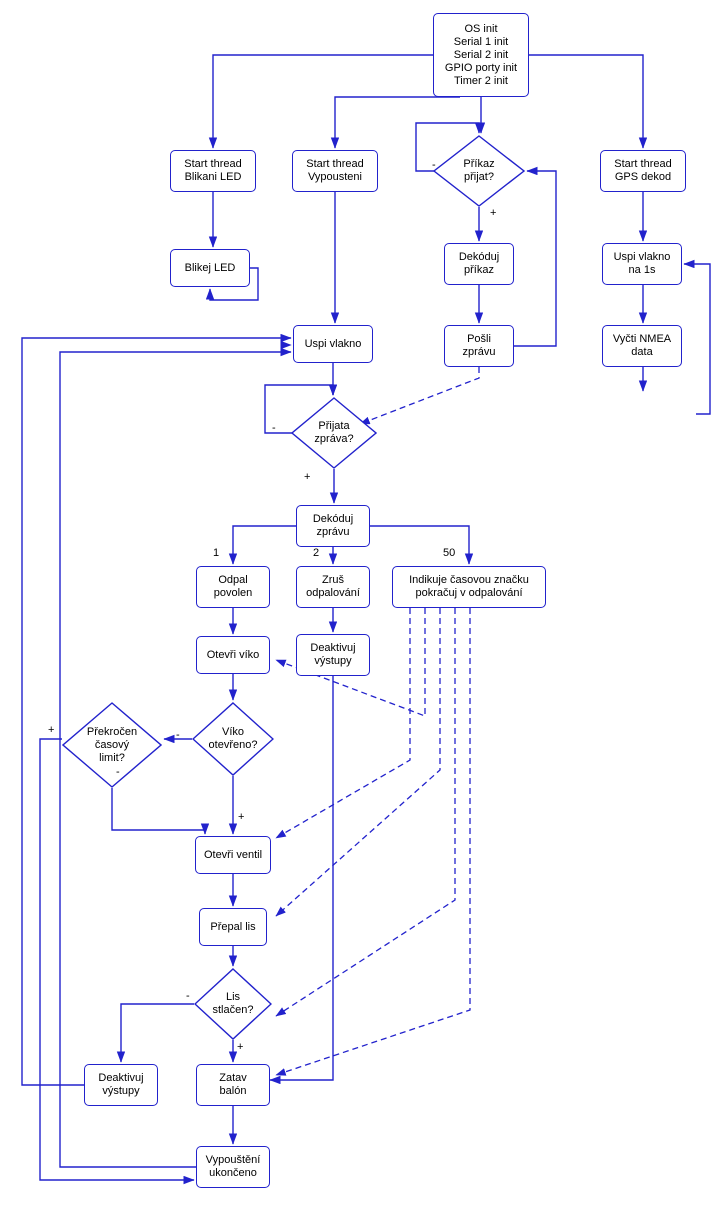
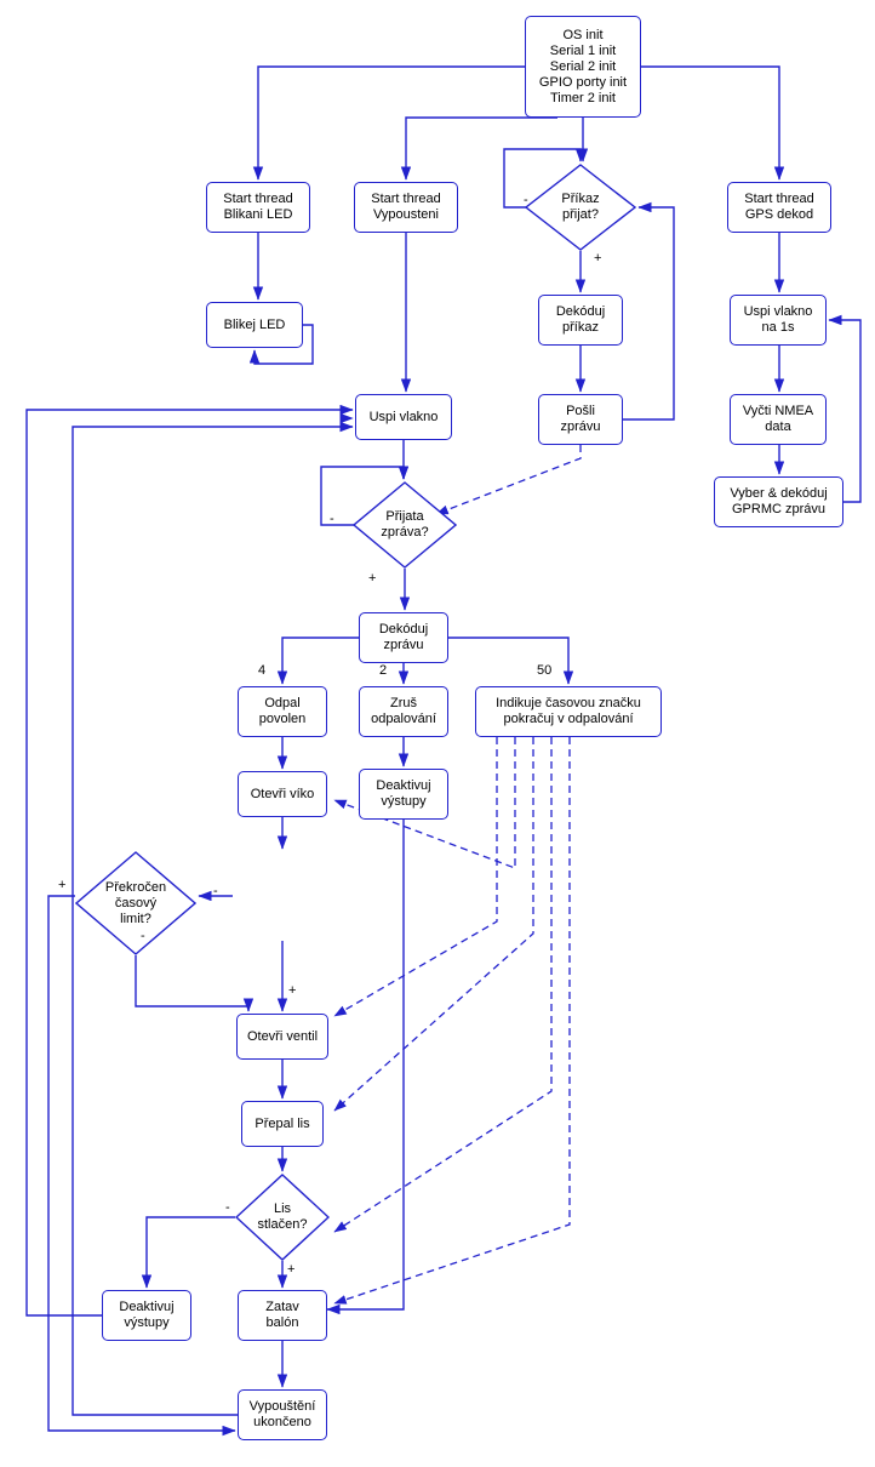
  OS init
  Serial 1 init
  Serial 2 init
  GPIO porty init
  Timer 2 init
  Start thread
  Blikani LED
  Start thread
  Vypousteni
  Příkaz
  přijat?
  Start thread
  GPS dekod
  Blikej LED
  Dekóduj
  příkaz
  Uspi vlakno
  na 1s
  Pošli
  zprávu
  Vyčti NMEA
  data
  Uspi vlakno
+ Vyber & dekóduj
+ GPRMC zprávu
  Přijata
  zpráva?
  Dekóduj
  zprávu
  Odpal
  povolen
  Zruš
  odpalování
  Indikuje časovou značku
  pokračuj v odpalování
  Otevři víko
  Deaktivuj
  výstupy
- Víko
- otevřeno?
  Překročen
  časový
  limit?
  Otevři ventil
  Přepal lis
  Lis
  stlačen?
  Deaktivuj
  výstupy
  Zatav
  balón
  Vypouštění
  ukončeno
  -
  +
  -
  +
- 1
+ 4
  2
  50
  -
  +
  +
  -
  -
  +
